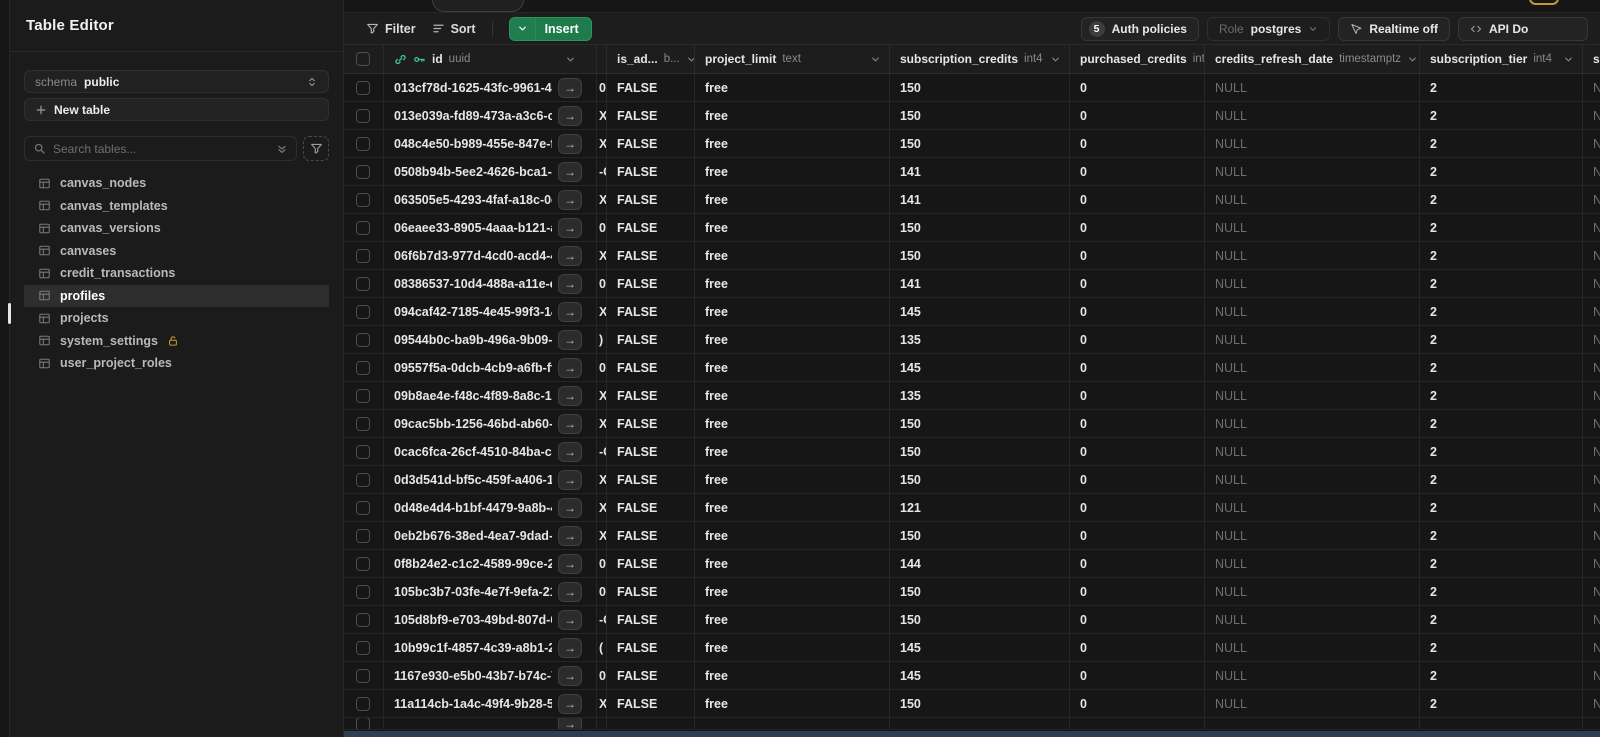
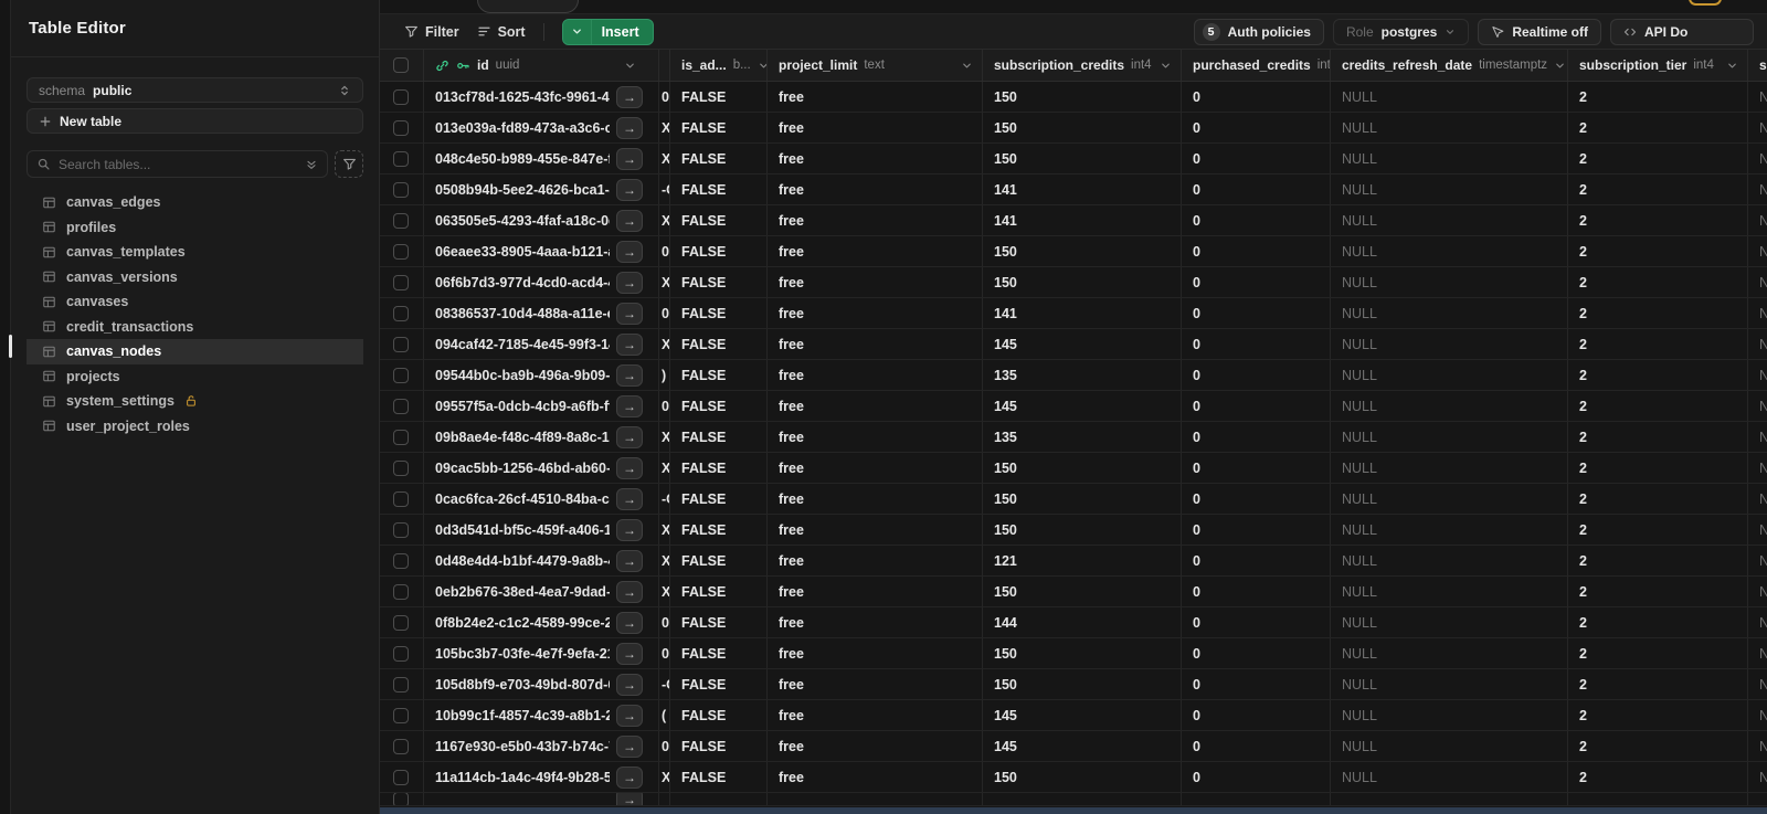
  Table Editor
  schema
  public
  New table
  Search tables...
+ canvas_edges
- canvas_nodes
+ profiles
  canvas_templates
  canvas_versions
  canvases
  credit_transactions
- profiles
+ canvas_nodes
  projects
  system_settings
  user_project_roles
  Filter
  Sort
  Insert
  5
  Auth policies
  Role
  postgres
  Realtime off
  API Do
  id
  uuid
  is_ad...
  b...
  project_limit
  text
  subscription_credits
  int4
  purchased_credits
  int
  credits_refresh_date
  timestamptz
  subscription_tier
  int4
  013cf78d-1625-43fc-9961-4
  →
  0
  FALSE
  free
  150
  0
  NULL
  2
  013e039a-fd89-473a-a3c6-c
  →
  X
  FALSE
  free
  150
  0
  NULL
  2
  048c4e50-b989-455e-847e-
  →
  X
  FALSE
  free
  150
  0
  NULL
  2
  0508b94b-5ee2-4626-bca1-
  →
  FALSE
  free
  141
  0
  NULL
  2
  063505e5-4293-4faf-a18c-0
  →
  X
  FALSE
  free
  141
  0
  NULL
  2
  06eaee33-8905-4aaa-b121-
  →
  0
  FALSE
  free
  150
  0
  NULL
  2
  06f6b7d3-977d-4cd0-acd4-
  →
  X
  FALSE
  free
  150
  0
  NULL
  2
  08386537-10d4-488a-a11e-
  →
  0
  FALSE
  free
  141
  0
  NULL
  2
  094caf42-7185-4e45-99f3-1
  →
  X
  FALSE
  free
  145
  0
  NULL
  2
  09544b0c-ba9b-496a-9b09-
  →
  )
  FALSE
  free
  135
  0
  NULL
  2
  09557f5a-0dcb-4cb9-a6fb-f
  →
  0
  FALSE
  free
  145
  0
  NULL
  2
  09b8ae4e-f48c-4f89-8a8c-1
  →
  X
  FALSE
  free
  135
  0
  NULL
  2
  09cac5bb-1256-46bd-ab60-
  →
  X
  FALSE
  free
  150
  0
  NULL
  2
  0cac6fca-26cf-4510-84ba-c
  →
  FALSE
  free
  150
  0
  NULL
  2
  0d3d541d-bf5c-459f-a406-1
  →
  X
  FALSE
  free
  150
  0
  NULL
  2
  0d48e4d4-b1bf-4479-9a8b-
  →
  X
  FALSE
  free
  121
  0
  NULL
  2
  0eb2b676-38ed-4ea7-9dad-
  →
  X
  FALSE
  free
  150
  0
  NULL
  2
  0f8b24e2-c1c2-4589-99ce-2
  →
  0
  FALSE
  free
  144
  0
  NULL
  2
  105bc3b7-03fe-4e7f-9efa-2
  →
  0
  FALSE
  free
  150
  0
  NULL
  2
  105d8bf9-e703-49bd-807d-
  →
  FALSE
  free
  150
  0
  NULL
  2
  10b99c1f-4857-4c39-a8b1-2
  →
  (
  FALSE
  free
  145
  0
  NULL
  2
  1167e930-e5b0-43b7-b74c-
  →
  0
  FALSE
  free
  145
  0
  NULL
  2
  11a114cb-1a4c-49f4-9b28-5
  →
  X
  FALSE
  free
  150
  0
  NULL
  2
  →
